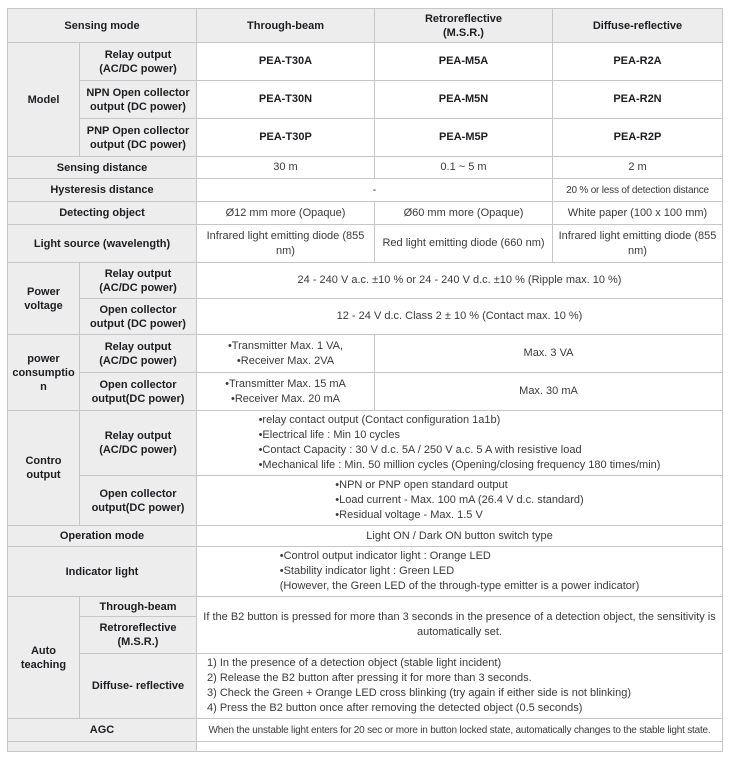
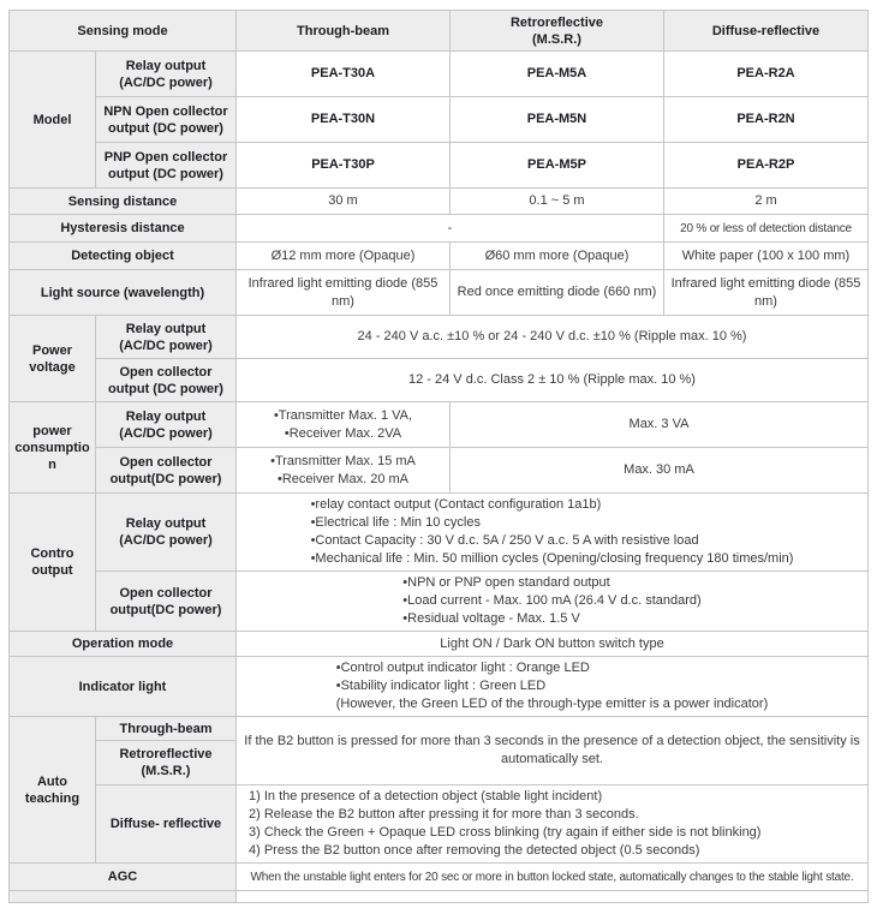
  Sensing mode	Through-beam	Retroreflective (M.S.R.)	Diffuse-reflective
  Model	Relay output (AC/DC power)	PEA-T30A	PEA-M5A	PEA-R2A
  NPN Open collector output (DC power)	PEA-T30N	PEA-M5N	PEA-R2N
  PNP Open collector output (DC power)	PEA-T30P	PEA-M5P	PEA-R2P
  Sensing distance	30 m	0.1 ~ 5 m	2 m
  Hysteresis distance	-	20 % or less of detection distance
  Detecting object	Ø12 mm more (Opaque)	Ø60 mm more (Opaque)	White paper (100 x 100 mm)
- Light source (wavelength)	Infrared light emitting diode (855 nm)	Red light emitting diode (660 nm)	Infrared light emitting diode (855 nm)
+ Light source (wavelength)	Infrared light emitting diode (855 nm)	Red once emitting diode (660 nm)	Infrared light emitting diode (855 nm)
  Power voltage	Relay output (AC/DC power)	24 - 240 V a.c. ±10 % or 24 - 240 V d.c. ±10 % (Ripple max. 10 %)
- Open collector output (DC power)	12 - 24 V d.c. Class 2 ± 10 % (Contact max. 10 %)
+ Open collector output (DC power)	12 - 24 V d.c. Class 2 ± 10 % (Ripple max. 10 %)
  power consumption	Relay output (AC/DC power)	•Transmitter Max. 1 VA, •Receiver Max. 2VA	Max. 3 VA
  Open collector output(DC power)	•Transmitter Max. 15 mA •Receiver Max. 20 mA	Max. 30 mA
  Contro output	Relay output (AC/DC power)	•relay contact output (Contact configuration 1a1b) •Electrical life : Min 10 cycles •Contact Capacity : 30 V d.c. 5A / 250 V a.c. 5 A with resistive load •Mechanical life : Min. 50 million cycles (Opening/closing frequency 180 times/min)
  Open collector output(DC power)	•NPN or PNP open standard output •Load current - Max. 100 mA (26.4 V d.c. standard) •Residual voltage - Max. 1.5 V
  Operation mode	Light ON / Dark ON button switch type
  Indicator light	•Control output indicator light : Orange LED •Stability indicator light : Green LED (However, the Green LED of the through-type emitter is a power indicator)
  Auto teaching	Through-beam	If the B2 button is pressed for more than 3 seconds in the presence of a detection object, the sensitivity is automatically set.
  Retroreflective (M.S.R.)
- Diffuse- reflective	1) In the presence of a detection object (stable light incident) 2) Release the B2 button after pressing it for more than 3 seconds. 3) Check the Green + Orange LED cross blinking (try again if either side is not blinking) 4) Press the B2 button once after removing the detected object (0.5 seconds)
+ Diffuse- reflective	1) In the presence of a detection object (stable light incident) 2) Release the B2 button after pressing it for more than 3 seconds. 3) Check the Green + Opaque LED cross blinking (try again if either side is not blinking) 4) Press the B2 button once after removing the detected object (0.5 seconds)
  AGC	When the unstable light enters for 20 sec or more in button locked state, automatically changes to the stable light state.
